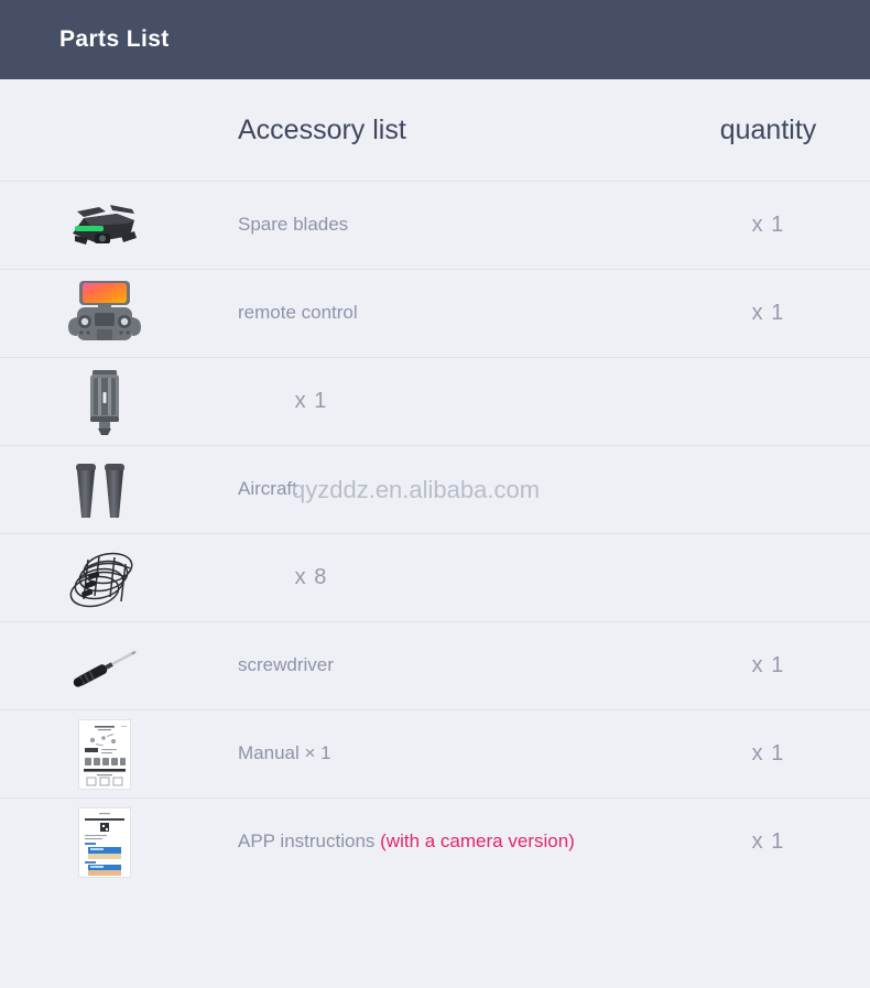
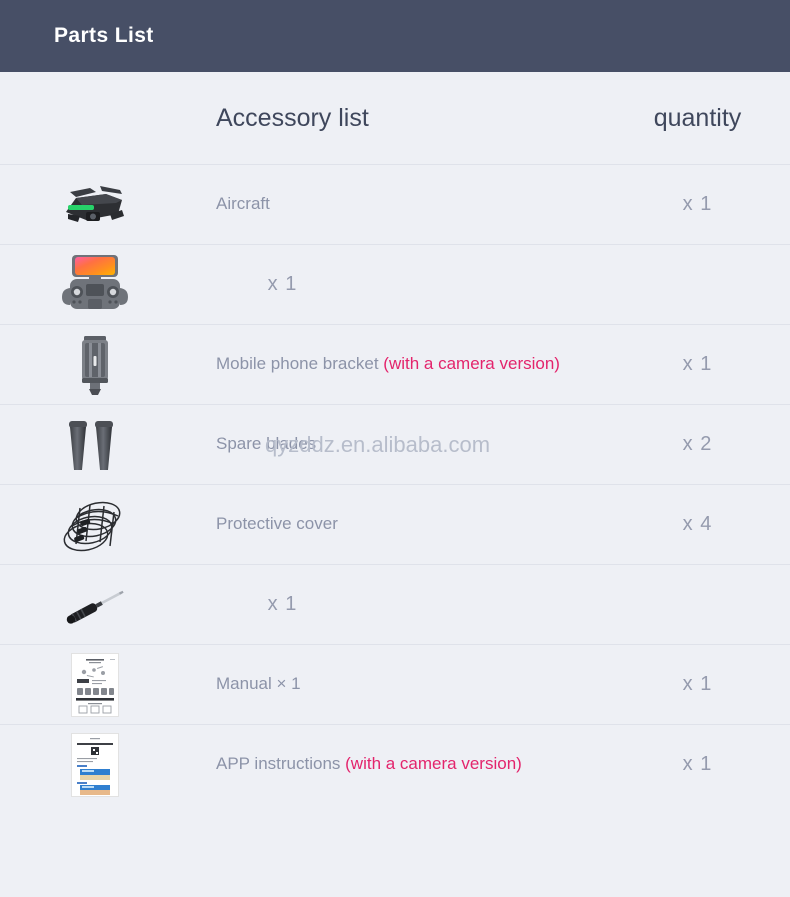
  Parts List
  Accessory list
  quantity
- Spare blades
+ Aircraft
  x 1
- remote control
  x 1
+ Mobile phone bracket (with a camera version)
  x 1
- Aircraft
+ Spare blades
+ x 2
+ Protective cover
- x 8
+ x 4
- screwdriver
  x 1
  Manual × 1
  x 1
  APP instructions (with a camera version)
  x 1
  qyzddz.en.alibaba.com
